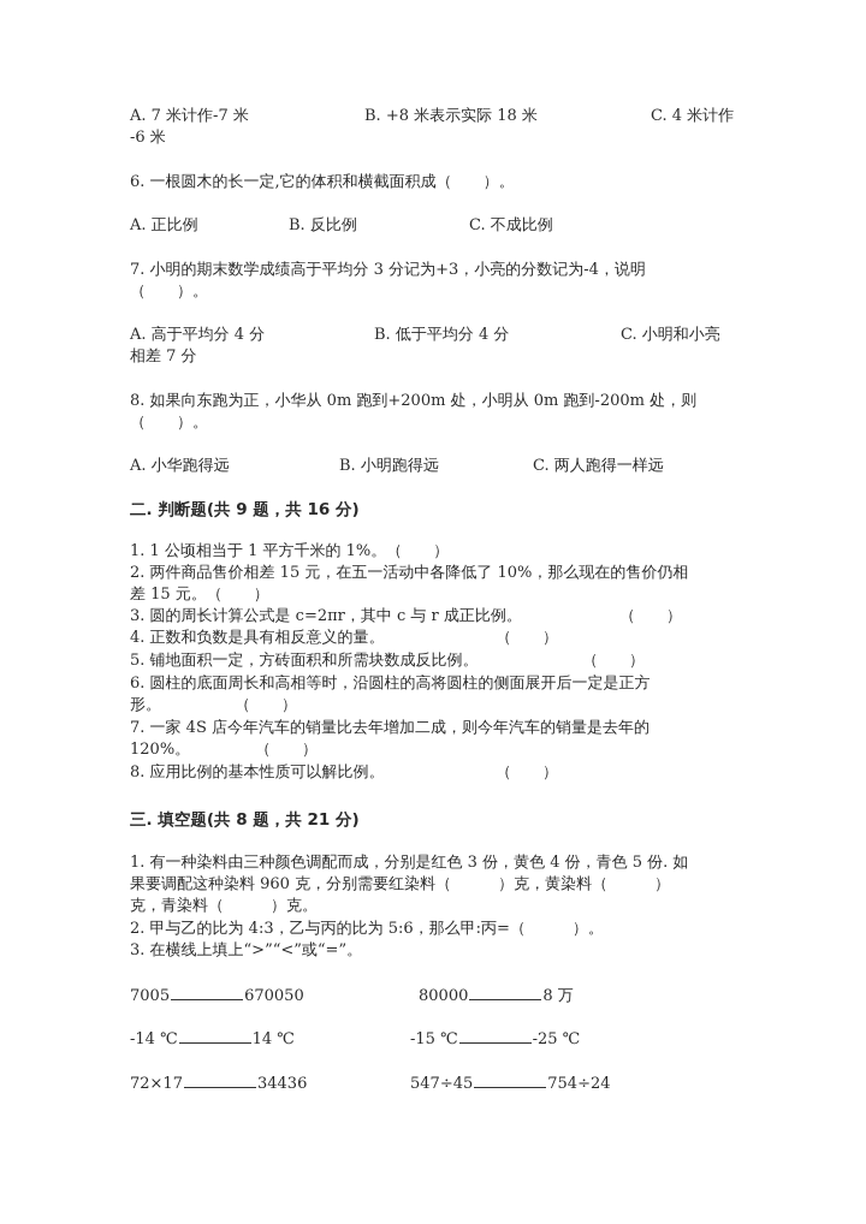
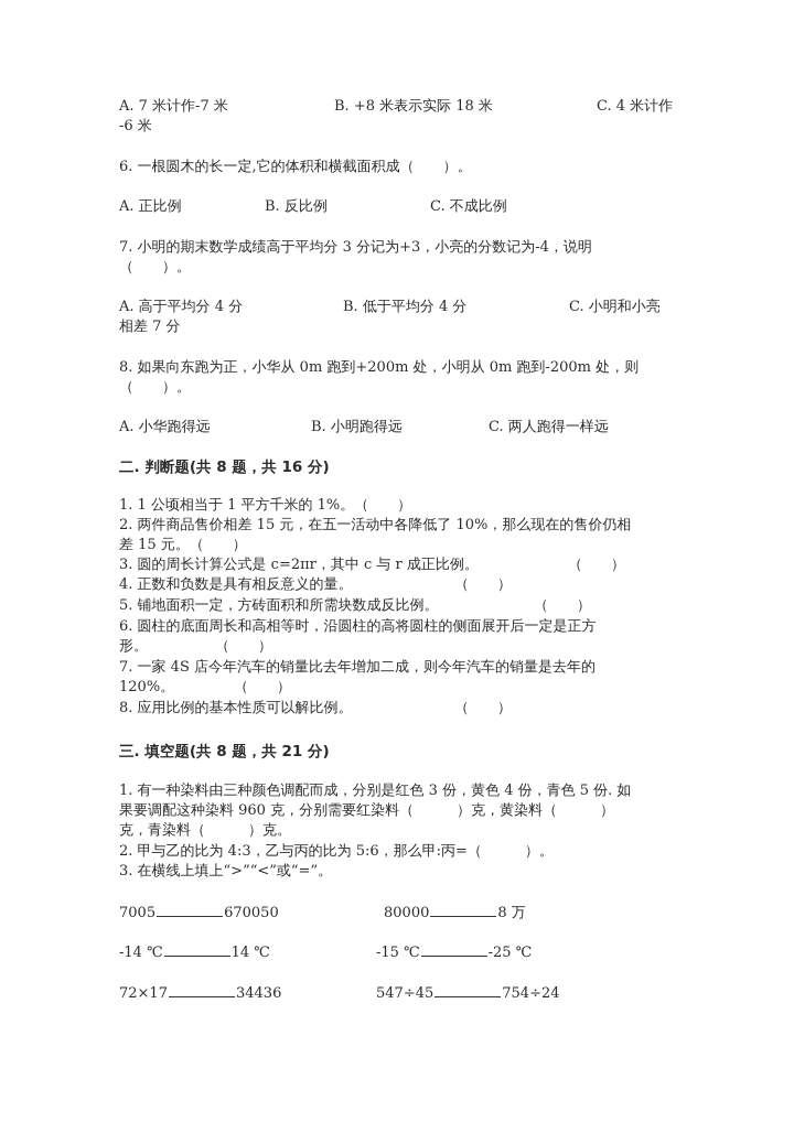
  A. 7 米计作-7 米
  B. +8 米表示实际 18 米
  C. 4 米计作
  -6 米
  6. 一根圆木的长一定,它的体积和横截面积成（ ）。
  A. 正比例
  B. 反比例
  C. 不成比例
  7. 小明的期末数学成绩高于平均分 3 分记为+3，小亮的分数记为-4，说明
  （ ）。
  A. 高于平均分 4 分
  B. 低于平均分 4 分
  C. 小明和小亮
  相差 7 分
  8. 如果向东跑为正，小华从 0m 跑到+200m 处，小明从 0m 跑到-200m 处，则
  （ ）。
  A. 小华跑得远
  B. 小明跑得远
  C. 两人跑得一样远
- 二. 判断题(共 9 题，共 16 分)
+ 二. 判断题(共 8 题，共 16 分)
  1. 1 公顷相当于 1 平方千米的 1%。（ ）
  2. 两件商品售价相差 15 元，在五一活动中各降低了 10%，那么现在的售价仍相
  差 15 元。（ ）
  3. 圆的周长计算公式是 c=2πr，其中 c 与 r 成正比例。
  （ ）
  4. 正数和负数是具有相反意义的量。
  （ ）
  5. 铺地面积一定，方砖面积和所需块数成反比例。
  （ ）
  6. 圆柱的底面周长和高相等时，沿圆柱的高将圆柱的侧面展开后一定是正方
  形。
  （ ）
  7. 一家 4S 店今年汽车的销量比去年增加二成，则今年汽车的销量是去年的
  120%。
  （ ）
  8. 应用比例的基本性质可以解比例。
  （ ）
  三. 填空题(共 8 题，共 21 分)
  1. 有一种染料由三种颜色调配而成，分别是红色 3 份，黄色 4 份，青色 5 份. 如
  果要调配这种染料 960 克，分别需要红染料（ ）克，黄染料（ ）
  克，青染料（ ）克。
  2. 甲与乙的比为 4:3，乙与丙的比为 5:6，那么甲:丙=（ ）。
  3. 在横线上填上“>”“<”或“=”。
  7005 670050
  80000 8 万
  -14 ℃ 14 ℃
  -15 ℃ -25 ℃
  72×17 34436
  547÷45 754÷24
